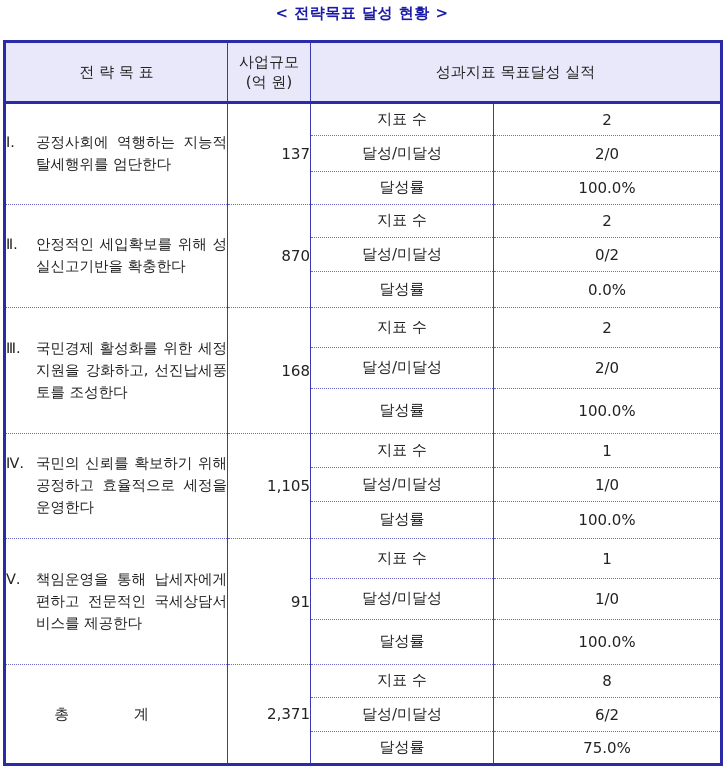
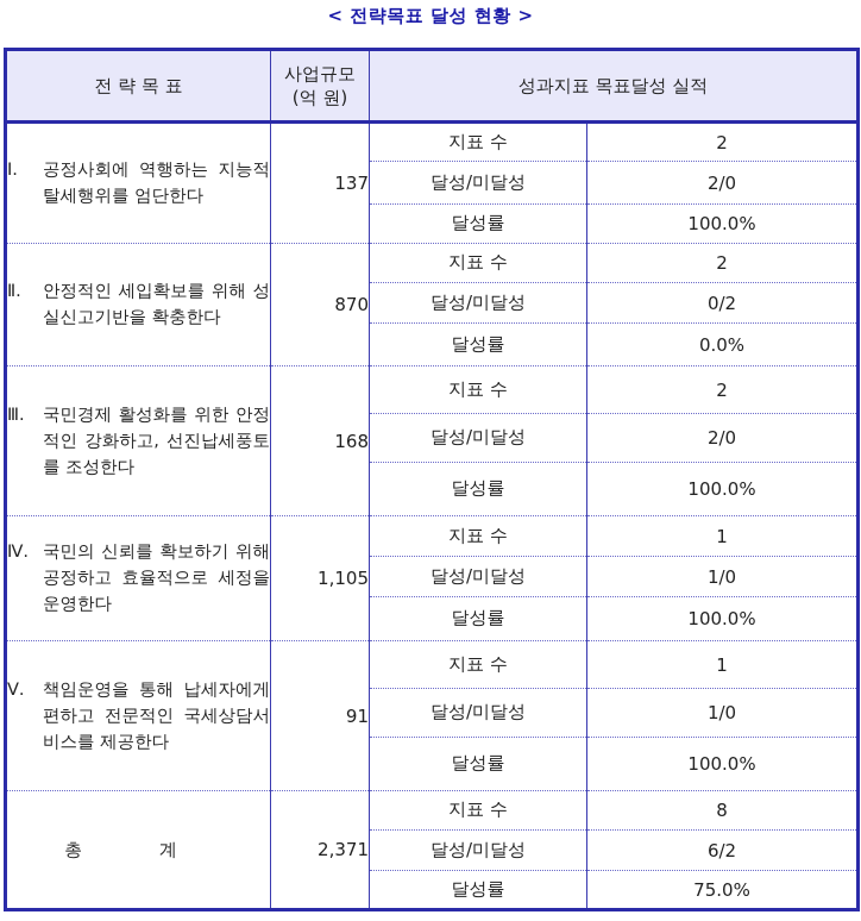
  < 전략목표 달성 현황 >
  전 략 목 표	사업규모 (억 원)	성과지표 목표달성 실적
  Ⅰ. 공정사회에 역행하는 지능적 탈세행위를 엄단한다	137	지표 수	2
  달성/미달성	2/0
  달성률	100.0%
  Ⅱ. 안정적인 세입확보를 위해 성실신고기반을 확충한다	870	지표 수	2
  달성/미달성	0/2
  달성률	0.0%
- Ⅲ. 국민경제 활성화를 위한 세정지원을 강화하고, 선진납세풍토를 조성한다	168	지표 수	2
+ Ⅲ. 국민경제 활성화를 위한 안정적인 강화하고, 선진납세풍토를 조성한다	168	지표 수	2
  달성/미달성	2/0
  달성률	100.0%
  Ⅳ. 국민의 신뢰를 확보하기 위해 공정하고 효율적으로 세정을 운영한다	1,105	지표 수	1
  달성/미달성	1/0
  달성률	100.0%
  Ⅴ. 책임운영을 통해 납세자에게 편하고 전문적인 국세상담서비스를 제공한다	91	지표 수	1
  달성/미달성	1/0
  달성률	100.0%
  총 계	2,371	지표 수	8
  달성/미달성	6/2
  달성률	75.0%
